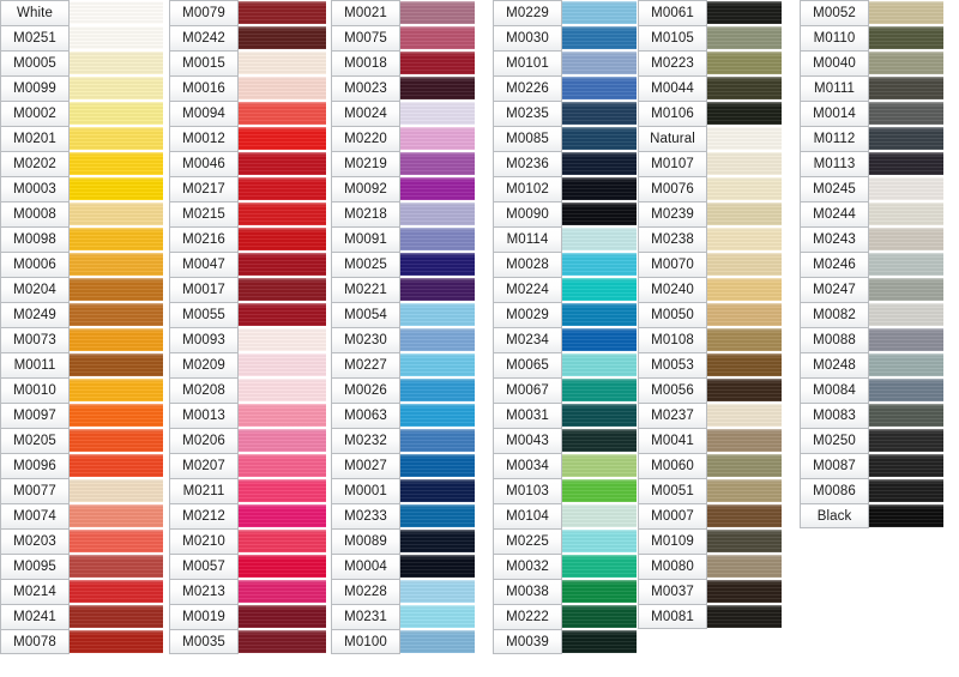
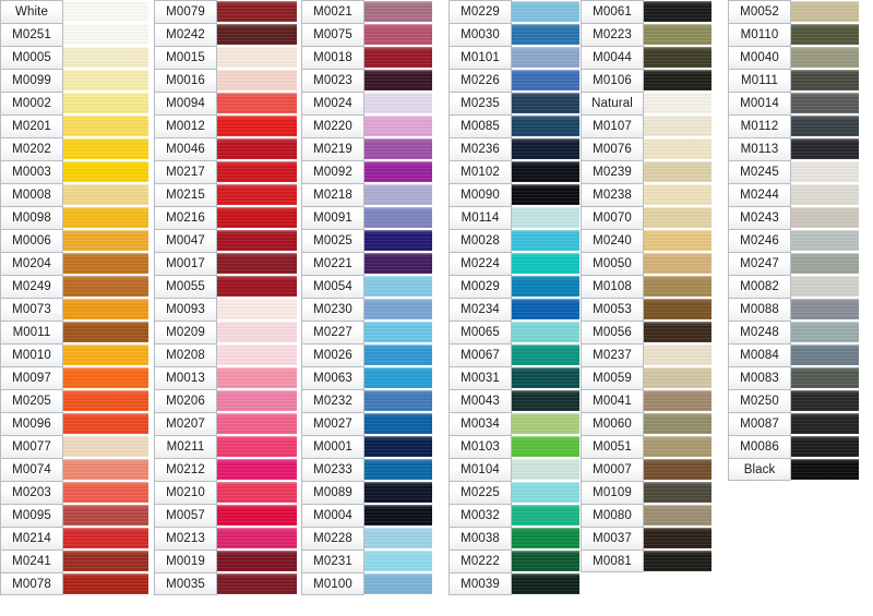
  White
  M0251
  M0005
  M0099
  M0002
  M0201
  M0202
  M0003
  M0008
  M0098
  M0006
  M0204
  M0249
  M0073
  M0011
  M0010
  M0097
  M0205
  M0096
  M0077
  M0074
  M0203
  M0095
  M0214
  M0241
  M0078
  M0079
  M0242
  M0015
  M0016
  M0094
  M0012
  M0046
  M0217
  M0215
  M0216
  M0047
  M0017
  M0055
  M0093
  M0209
  M0208
  M0013
  M0206
  M0207
  M0211
  M0212
  M0210
  M0057
  M0213
  M0019
  M0035
  M0021
  M0075
  M0018
  M0023
  M0024
  M0220
  M0219
  M0092
  M0218
  M0091
  M0025
  M0221
  M0054
  M0230
  M0227
  M0026
  M0063
  M0232
  M0027
  M0001
  M0233
  M0089
  M0004
  M0228
  M0231
  M0100
  M0229
  M0030
  M0101
  M0226
  M0235
  M0085
  M0236
  M0102
  M0090
  M0114
  M0028
  M0224
  M0029
  M0234
  M0065
  M0067
  M0031
  M0043
  M0034
  M0103
  M0104
  M0225
  M0032
  M0038
  M0222
  M0039
  M0061
- M0105
  M0223
  M0044
  M0106
  Natural
  M0107
  M0076
  M0239
  M0238
  M0070
  M0240
  M0050
  M0108
  M0053
  M0056
  M0237
+ M0059
  M0041
  M0060
  M0051
  M0007
  M0109
  M0080
  M0037
  M0081
  M0052
  M0110
  M0040
  M0111
  M0014
  M0112
  M0113
  M0245
  M0244
  M0243
  M0246
  M0247
  M0082
  M0088
  M0248
  M0084
  M0083
  M0250
  M0087
  M0086
  Black
